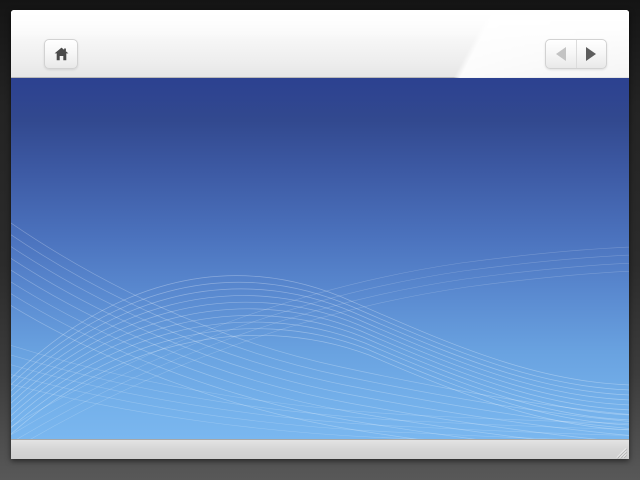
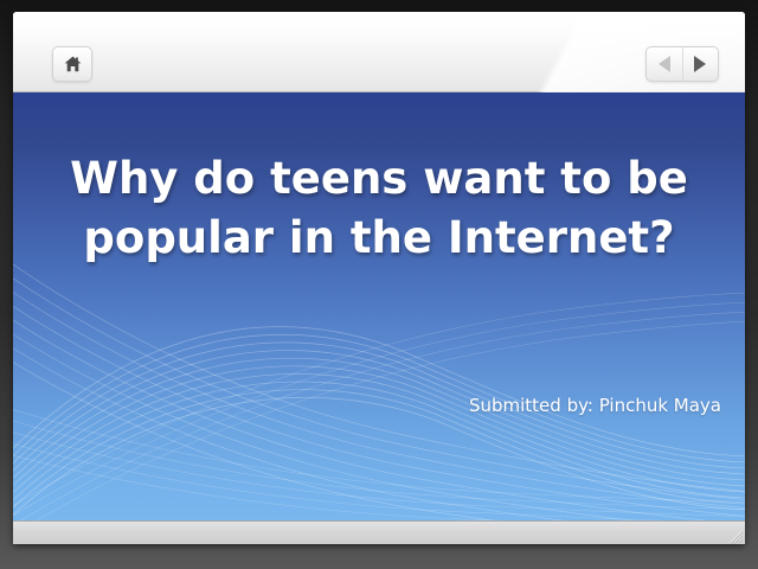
+ Why do teens want to be popular in the Internet?
+ Submitted by: Pinchuk Maya
